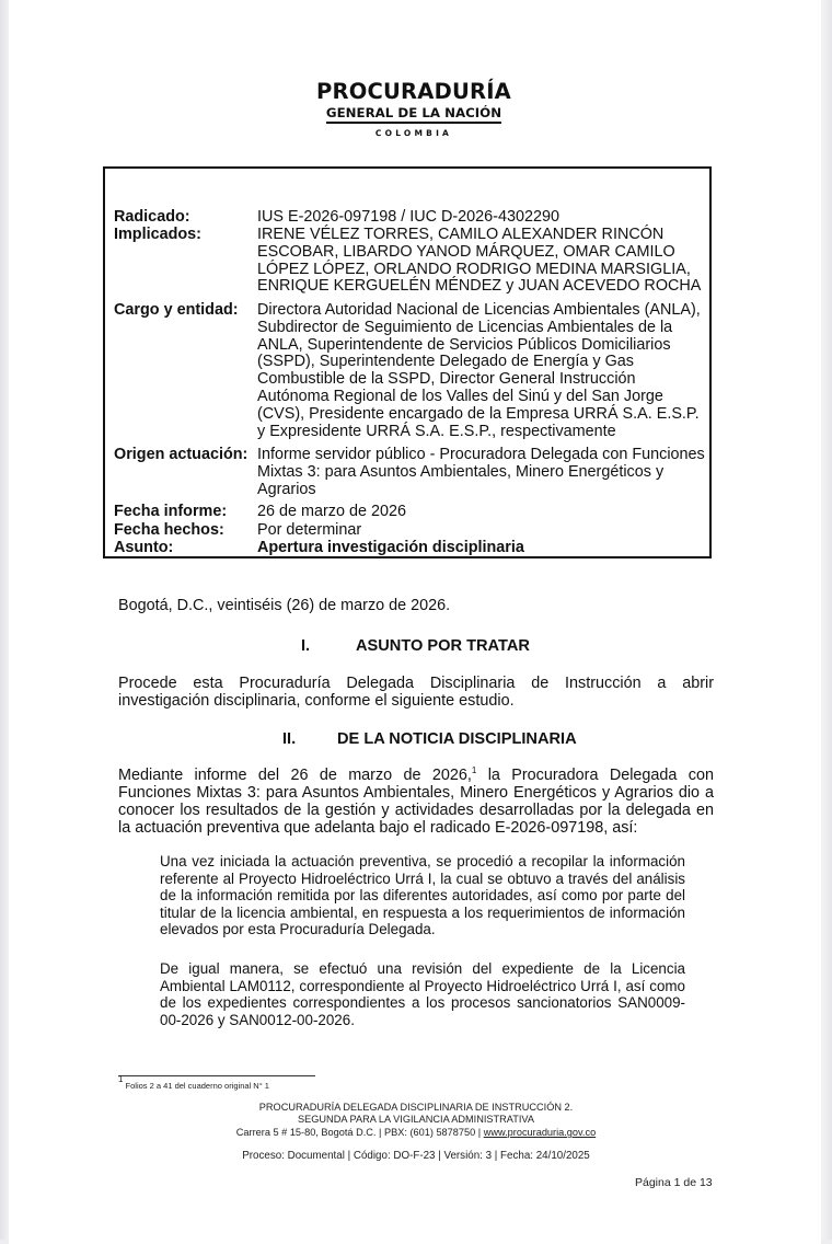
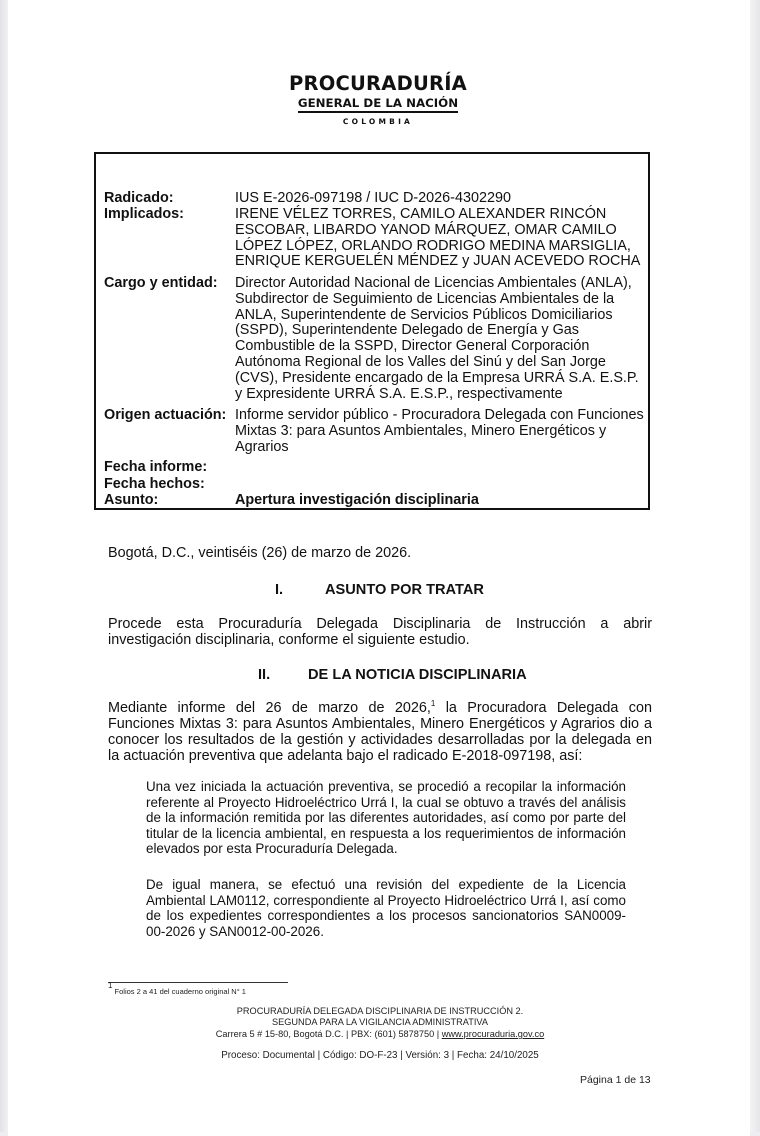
  PROCURADURÍA
  GENERAL DE LA NACIÓN
  COLOMBIA
  Radicado:
  IUS E-2026-097198 / IUC D-2026-4302290
  Implicados:
  IRENE VÉLEZ TORRES, CAMILO ALEXANDER RINCÓN
  ESCOBAR, LIBARDO YANOD MÁRQUEZ, OMAR CAMILO
  LÓPEZ LÓPEZ, ORLANDO RODRIGO MEDINA MARSIGLIA,
  ENRIQUE KERGUELÉN MÉNDEZ y JUAN ACEVEDO ROCHA
  Cargo y entidad:
- Directora Autoridad Nacional de Licencias Ambientales (ANLA),
+ Director Autoridad Nacional de Licencias Ambientales (ANLA),
  Subdirector de Seguimiento de Licencias Ambientales de la
  ANLA, Superintendente de Servicios Públicos Domiciliarios
  (SSPD), Superintendente Delegado de Energía y Gas
- Combustible de la SSPD, Director General Instrucción
+ Combustible de la SSPD, Director General Corporación
  Autónoma Regional de los Valles del Sinú y del San Jorge
  (CVS), Presidente encargado de la Empresa URRÁ S.A. E.S.P.
  y Expresidente URRÁ S.A. E.S.P., respectivamente
  Origen actuación:
  Informe servidor público - Procuradora Delegada con Funciones
  Mixtas 3: para Asuntos Ambientales, Minero Energéticos y
  Agrarios
  Fecha informe:
- 26 de marzo de 2026
  Fecha hechos:
- Por determinar
  Asunto:
  Apertura investigación disciplinaria
  Bogotá, D.C., veintiséis (26) de marzo de 2026.
  I. ASUNTO POR TRATAR
  Procede esta Procuraduría Delegada Disciplinaria de Instrucción a abrir investigación disciplinaria, conforme el siguiente estudio.
  II. DE LA NOTICIA DISCIPLINARIA
- Mediante informe del 26 de marzo de 2026,1 la Procuradora Delegada con Funciones Mixtas 3: para Asuntos Ambientales, Minero Energéticos y Agrarios dio a conocer los resultados de la gestión y actividades desarrolladas por la delegada en la actuación preventiva que adelanta bajo el radicado E-2026-097198, así:
+ Mediante informe del 26 de marzo de 2026,1 la Procuradora Delegada con Funciones Mixtas 3: para Asuntos Ambientales, Minero Energéticos y Agrarios dio a conocer los resultados de la gestión y actividades desarrolladas por la delegada en la actuación preventiva que adelanta bajo el radicado E-2018-097198, así:
  Una vez iniciada la actuación preventiva, se procedió a recopilar la información referente al Proyecto Hidroeléctrico Urrá I, la cual se obtuvo a través del análisis de la información remitida por las diferentes autoridades, así como por parte del titular de la licencia ambiental, en respuesta a los requerimientos de información elevados por esta Procuraduría Delegada.
  De igual manera, se efectuó una revisión del expediente de la Licencia Ambiental LAM0112, correspondiente al Proyecto Hidroeléctrico Urrá I, así como de los expedientes correspondientes a los procesos sancionatorios SAN0009-00-2026 y SAN0012-00-2026.
  1 Folios 2 a 41 del cuaderno original N° 1
  PROCURADURÍA DELEGADA DISCIPLINARIA DE INSTRUCCIÓN 2.
  SEGUNDA PARA LA VIGILANCIA ADMINISTRATIVA
  Carrera 5 # 15-80, Bogotá D.C. | PBX: (601) 5878750 | www.procuraduria.gov.co
  Proceso: Documental | Código: DO-F-23 | Versión: 3 | Fecha: 24/10/2025
  Página 1 de 13
